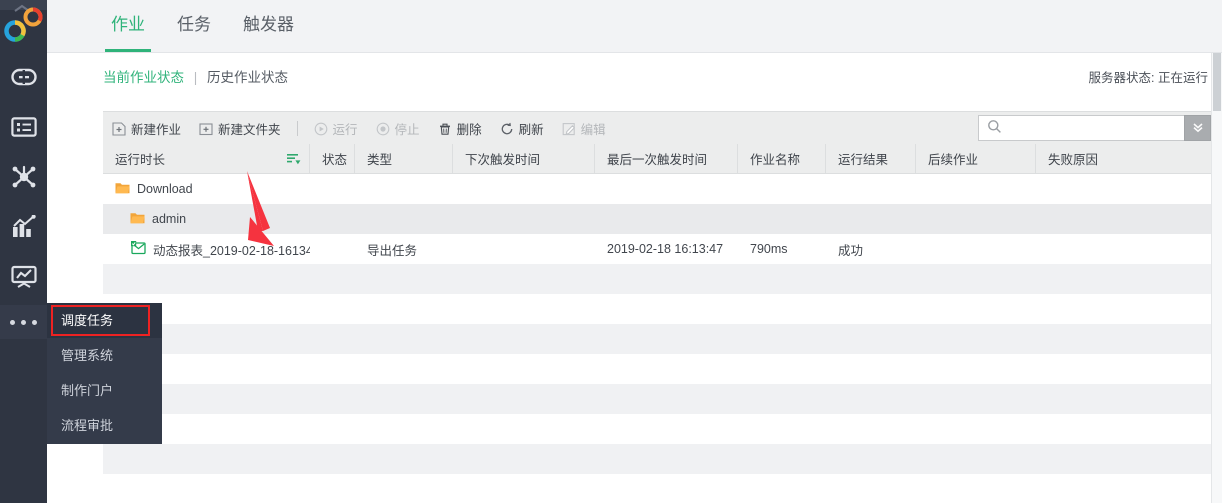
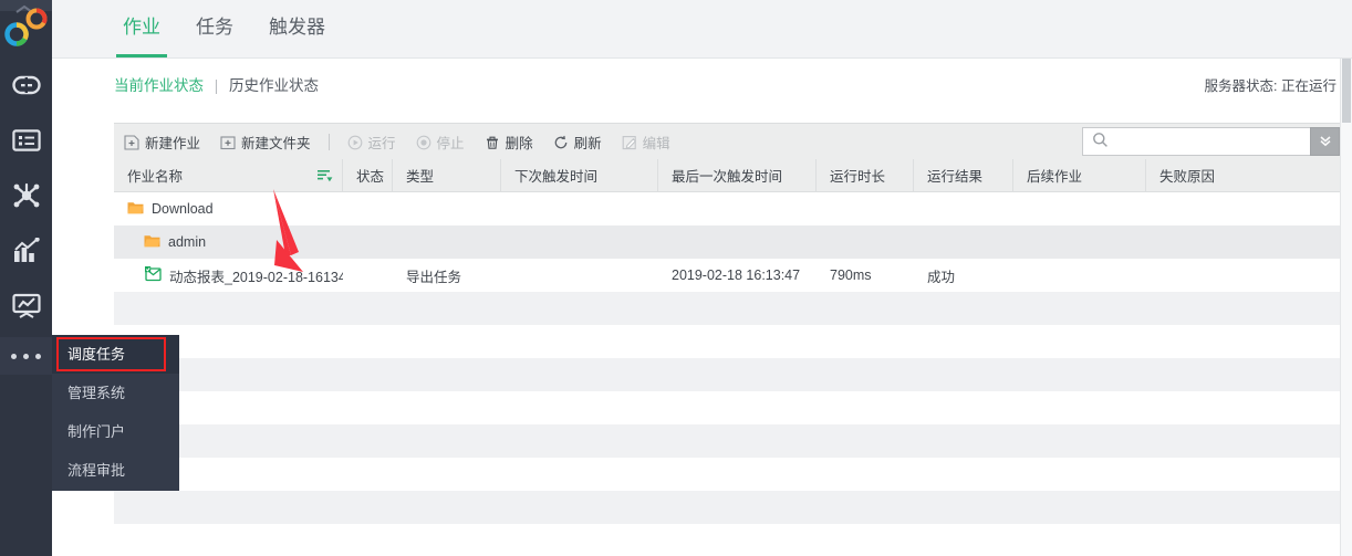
  作业
  任务
  触发器
  当前作业状态 | 历史作业状态
  服务器状态: 正在运行
  新建作业
  新建文件夹
  运行
  停止
  删除
  刷新
  编辑
- 运行时长
+ 作业名称
  状态
  类型
  下次触发时间
  最后一次触发时间
- 作业名称
+ 运行时长
  运行结果
  后续作业
  失败原因
  Download
  admin
  动态报表_2019-02-18-16134
  导出任务
  2019-02-18 16:13:47
  790ms
  成功
  调度任务
  管理系统
  制作门户
  流程审批
